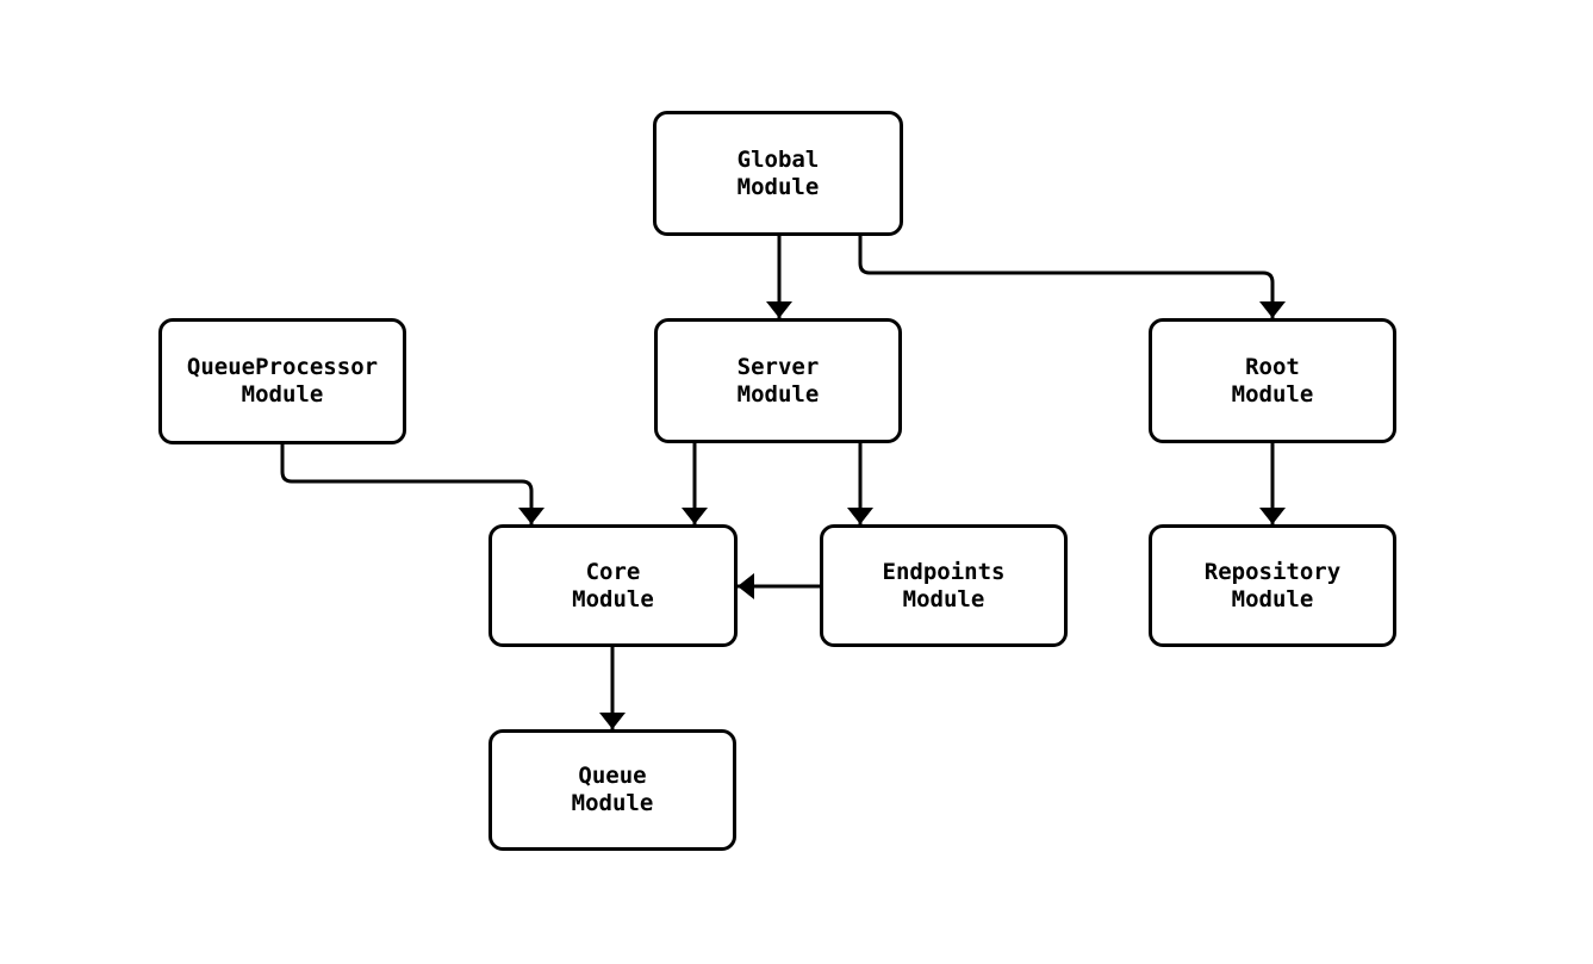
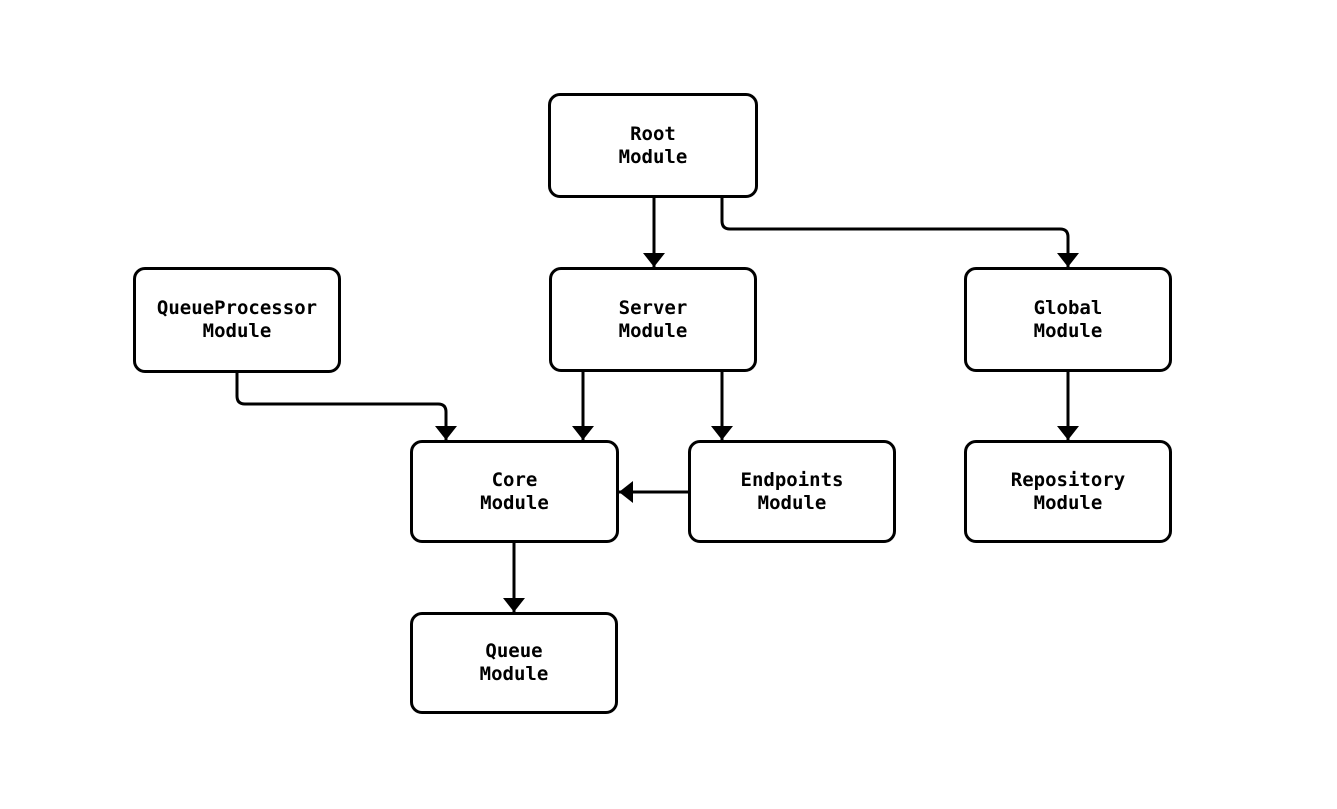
- Global
+ Root
  Module
  QueueProcessor
  Module
  Server
  Module
- Root
+ Global
  Module
  Core
  Module
  Endpoints
  Module
  Repository
  Module
  Queue
  Module
